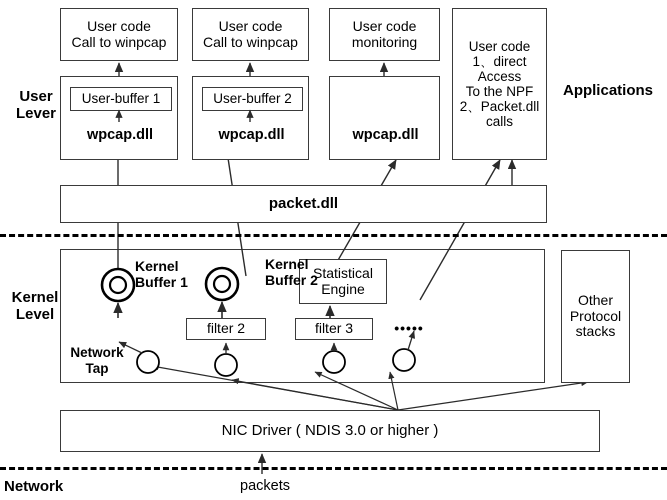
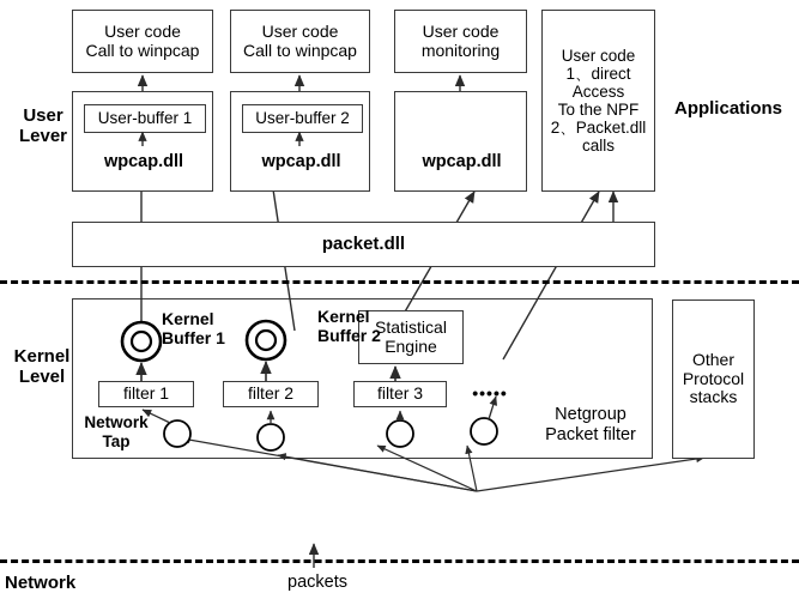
  User
  Lever
  Applications
  User code
  Call to winpcap
  User code
  Call to winpcap
  User code
  monitoring
  User code
  1、direct
  Access
  To the NPF
  2、Packet.dll
  calls
  User-buffer 1
  wpcap.dll
  User-buffer 2
  wpcap.dll
  wpcap.dll
  packet.dll
  Kernel
  Level
+ Netgroup
+ Packet filter
  Network
  Tap
  Kernel
  Buffer 1
  Kernel
  Buffer 2
  Statistical
  Engine
+ filter 1
  filter 2
  filter 3
  •••••
  Other
  Protocol
  stacks
- NIC Driver ( NDIS 3.0 or higher )
  Network
  packets
